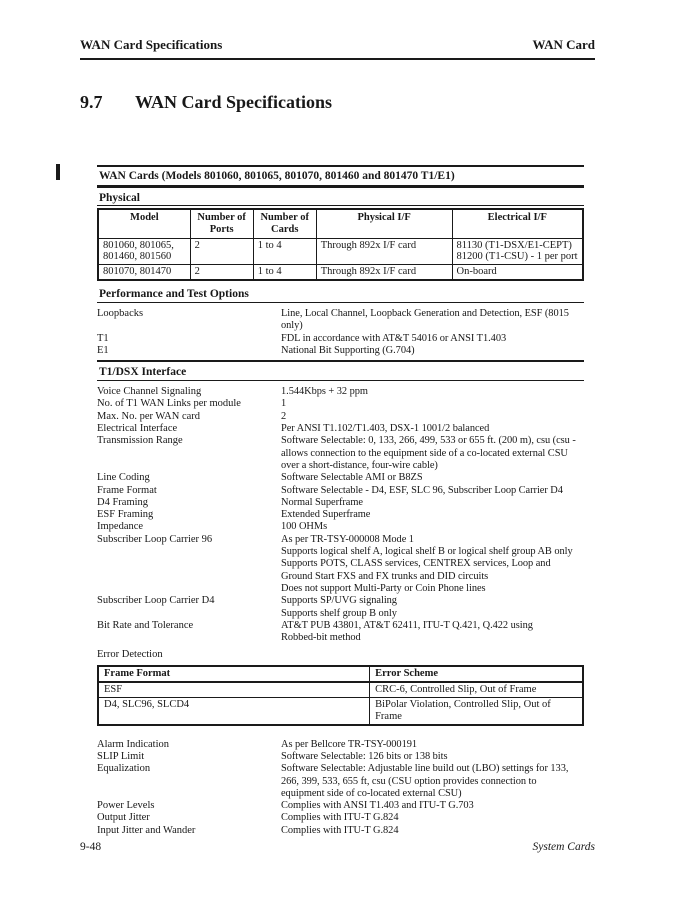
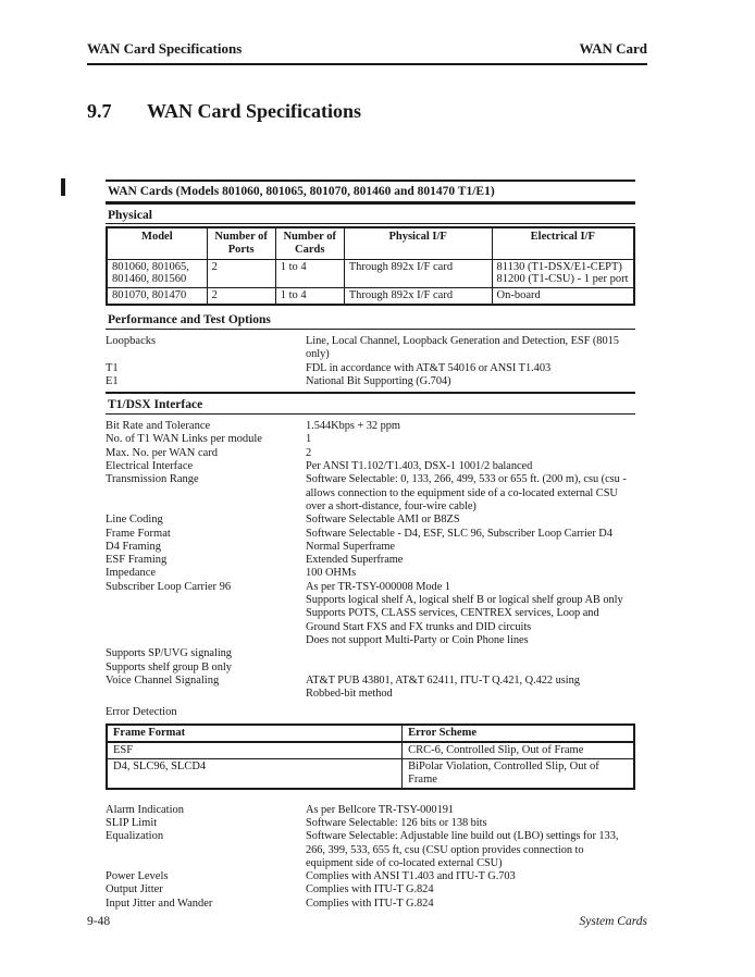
  WAN Card Specifications
  WAN Card
  9.7
  WAN Card Specifications
  WAN Cards (Models 801060, 801065, 801070, 801460 and 801470 T1/E1)
  Physical
  Model	Number of Ports	Number of Cards	Physical I/F	Electrical I/F
  801060, 801065, 801460, 801560	2	1 to 4	Through 892x I/F card	81130 (T1-DSX/E1-CEPT) 81200 (T1-CSU) - 1 per port
  801070, 801470	2	1 to 4	Through 892x I/F card	On-board
  Performance and Test Options
  Loopbacks
  Line, Local Channel, Loopback Generation and Detection, ESF (8015
  only)
  T1
  FDL in accordance with AT&T 54016 or ANSI T1.403
  E1
  National Bit Supporting (G.704)
  T1/DSX Interface
- Voice Channel Signaling
+ Bit Rate and Tolerance
  1.544Kbps + 32 ppm
  No. of T1 WAN Links per module
  1
  Max. No. per WAN card
  2
  Electrical Interface
  Per ANSI T1.102/T1.403, DSX-1 1001/2 balanced
  Transmission Range
  Software Selectable: 0, 133, 266, 499, 533 or 655 ft. (200 m), csu (csu -
  allows connection to the equipment side of a co-located external CSU
  over a short-distance, four-wire cable)
  Line Coding
  Software Selectable AMI or B8ZS
  Frame Format
  Software Selectable - D4, ESF, SLC 96, Subscriber Loop Carrier D4
  D4 Framing
  Normal Superframe
  ESF Framing
  Extended Superframe
  Impedance
  100 OHMs
  Subscriber Loop Carrier 96
  As per TR-TSY-000008 Mode 1
  Supports logical shelf A, logical shelf B or logical shelf group AB only
  Supports POTS, CLASS services, CENTREX services, Loop and
  Ground Start FXS and FX trunks and DID circuits
  Does not support Multi-Party or Coin Phone lines
- Subscriber Loop Carrier D4
  Supports SP/UVG signaling
  Supports shelf group B only
- Bit Rate and Tolerance
+ Voice Channel Signaling
  AT&T PUB 43801, AT&T 62411, ITU-T Q.421, Q.422 using
  Robbed-bit method
  Error Detection
  Frame Format	Error Scheme
  ESF	CRC-6, Controlled Slip, Out of Frame
  D4, SLC96, SLCD4	BiPolar Violation, Controlled Slip, Out of Frame
  Alarm Indication
  As per Bellcore TR-TSY-000191
  SLIP Limit
  Software Selectable: 126 bits or 138 bits
  Equalization
  Software Selectable: Adjustable line build out (LBO) settings for 133,
  266, 399, 533, 655 ft, csu (CSU option provides connection to
  equipment side of co-located external CSU)
  Power Levels
  Complies with ANSI T1.403 and ITU-T G.703
  Output Jitter
  Complies with ITU-T G.824
  Input Jitter and Wander
  Complies with ITU-T G.824
  9-48
  System Cards
